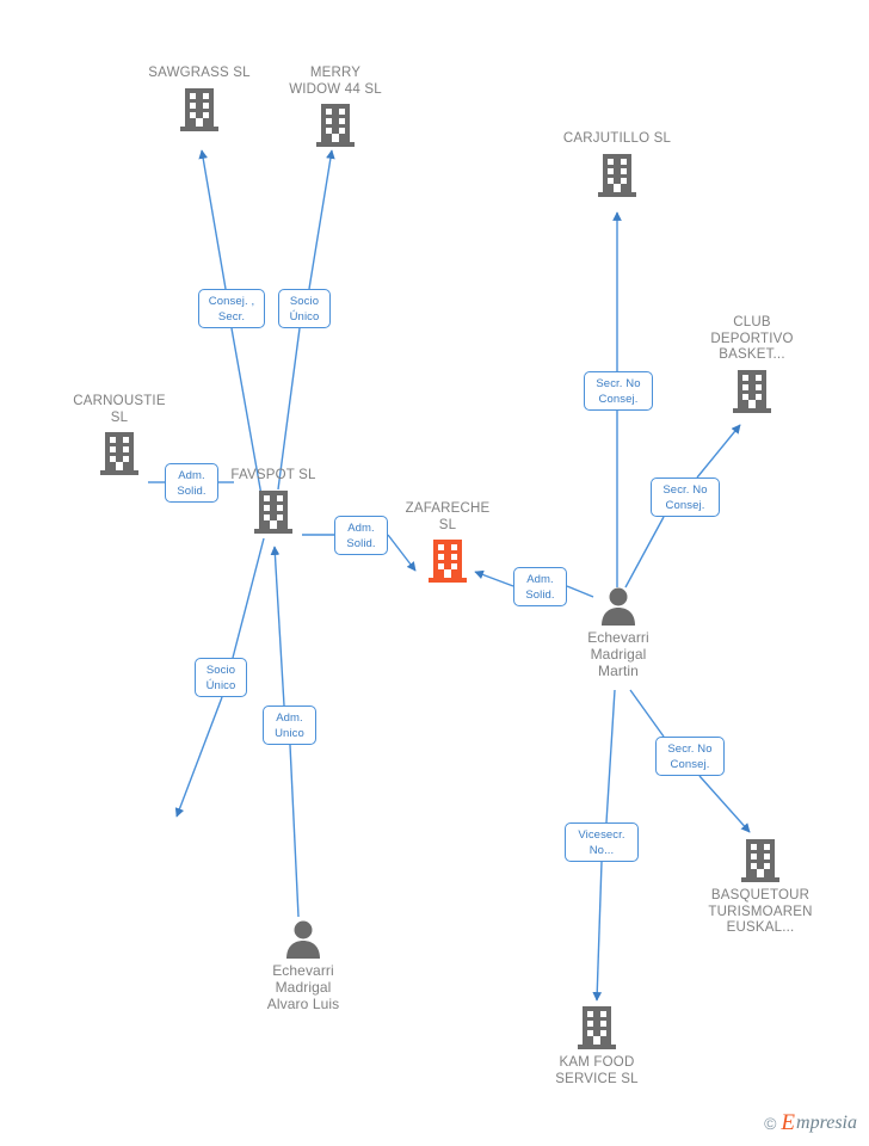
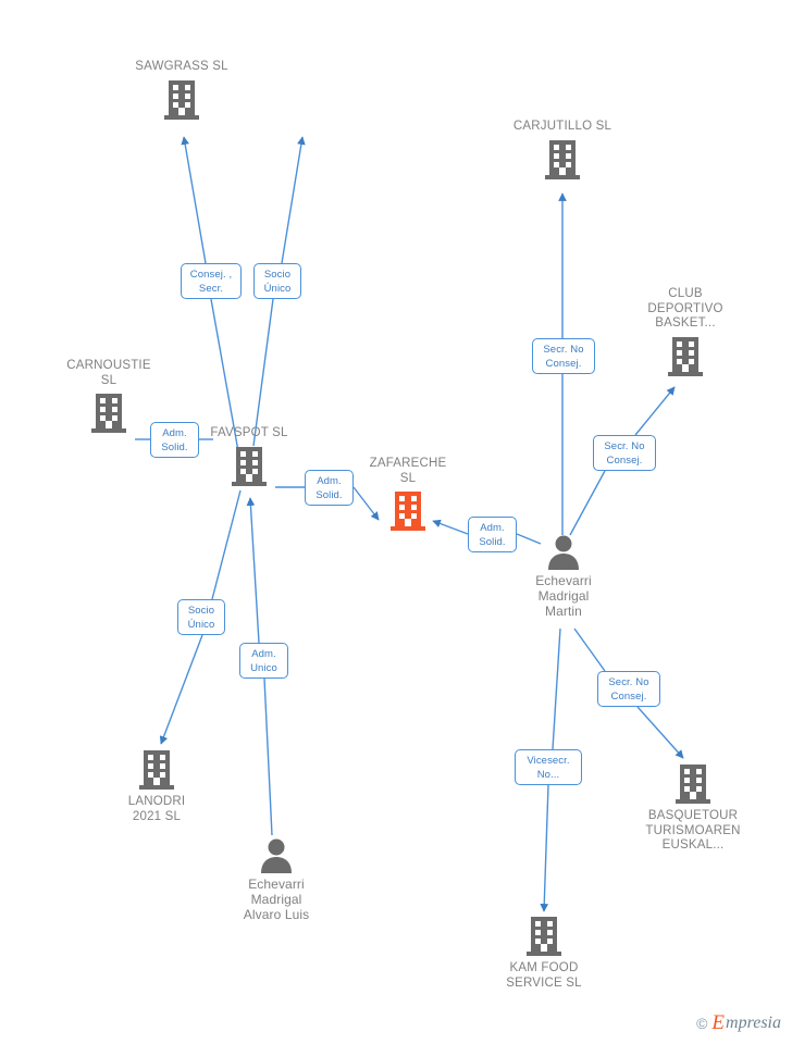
  SAWGRASS SL
- MERRY
- WIDOW 44 SL
  CARJUTILLO SL
  CLUB
  DEPORTIVO
  BASKET...
  CARNOUSTIE
  SL
  FAVSPOT SL
  ZAFARECHE
  SL
  Echevarri
  Madrigal
  Martin
+ LANODRI
+ 2021 SL
  BASQUETOUR
  TURISMOAREN
  EUSKAL...
  Echevarri
  Madrigal
  Alvaro Luis
  KAM FOOD
  SERVICE SL
  Consej. ,
  Secr.
  Socio
  Único
  Adm.
  Solid.
  Adm.
  Solid.
  Adm.
  Solid.
  Secr. No
  Consej.
  Secr. No
  Consej.
  Secr. No
  Consej.
  Vicesecr.
  No...
  Adm.
  Unico
  Socio
  Único
  ©
  E
  mpresia
